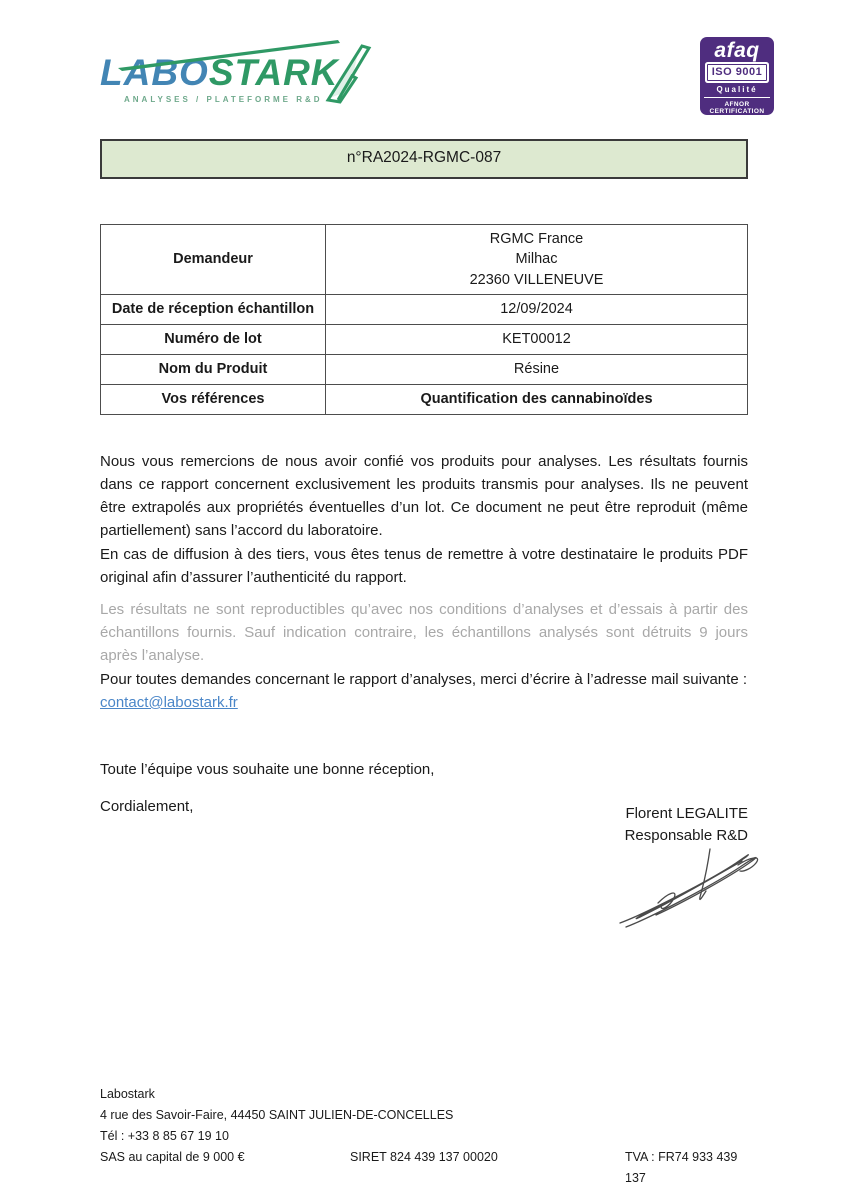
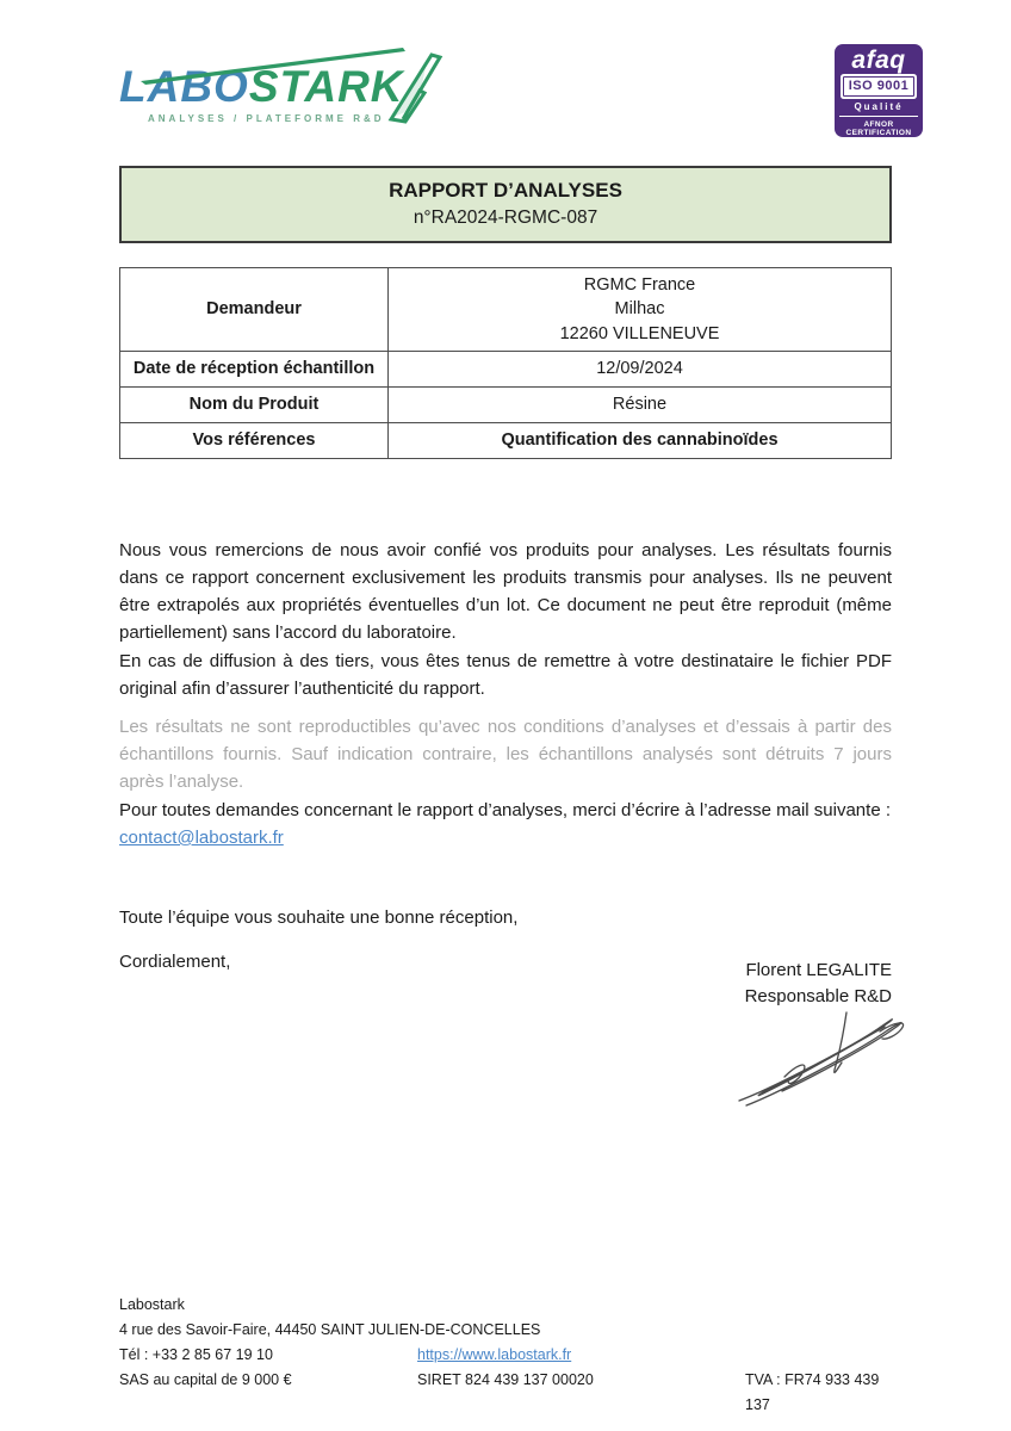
  LABOSTARK
  ANALYSES / PLATEFORME R&D
  afaq
  ISO 9001
  Qualité
+ RAPPORT D’ANALYSES
  n°RA2024-RGMC-087
- Demandeur	RGMC France Milhac 22360 VILLENEUVE
+ Demandeur	RGMC France Milhac 12260 VILLENEUVE
  Date de réception échantillon	12/09/2024
- Numéro de lot	KET00012
  Nom du Produit	Résine
  Vos références	Quantification des cannabinoïdes
  Nous vous remercions de nous avoir confié vos produits pour analyses. Les résultats fournis dans ce rapport concernent exclusivement les produits transmis pour analyses. Ils ne peuvent être extrapolés aux propriétés éventuelles d’un lot. Ce document ne peut être reproduit (même partiellement) sans l’accord du laboratoire.
- En cas de diffusion à des tiers, vous êtes tenus de remettre à votre destinataire le produits PDF original afin d’assurer l’authenticité du rapport.
+ En cas de diffusion à des tiers, vous êtes tenus de remettre à votre destinataire le fichier PDF original afin d’assurer l’authenticité du rapport.
- Les résultats ne sont reproductibles qu’avec nos conditions d’analyses et d’essais à partir des échantillons fournis. Sauf indication contraire, les échantillons analysés sont détruits 9 jours après l’analyse.
+ Les résultats ne sont reproductibles qu’avec nos conditions d’analyses et d’essais à partir des échantillons fournis. Sauf indication contraire, les échantillons analysés sont détruits 7 jours après l’analyse.
  Pour toutes demandes concernant le rapport d’analyses, merci d’écrire à l’adresse mail suivante :
  contact@labostark.fr
  Toute l’équipe vous souhaite une bonne réception,
  Cordialement,
  Florent LEGALITE
  Responsable R&D
  Labostark
  4 rue des Savoir-Faire, 44450 SAINT JULIEN-DE-CONCELLES
- Tél : +33 8 85 67 19 10
+ Tél : +33 2 85 67 19 10
+ https://www.labostark.fr
  SAS au capital de 9 000 €
  SIRET 824 439 137 00020
  TVA : FR74 933 439 137
